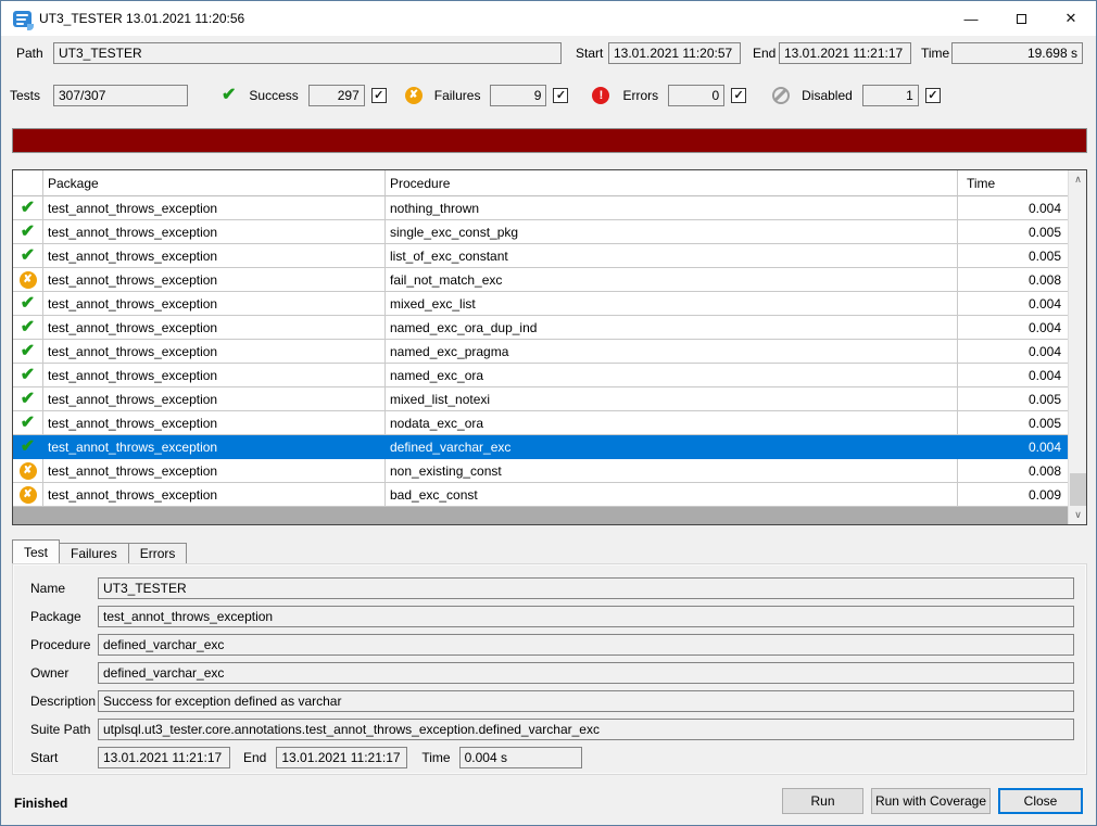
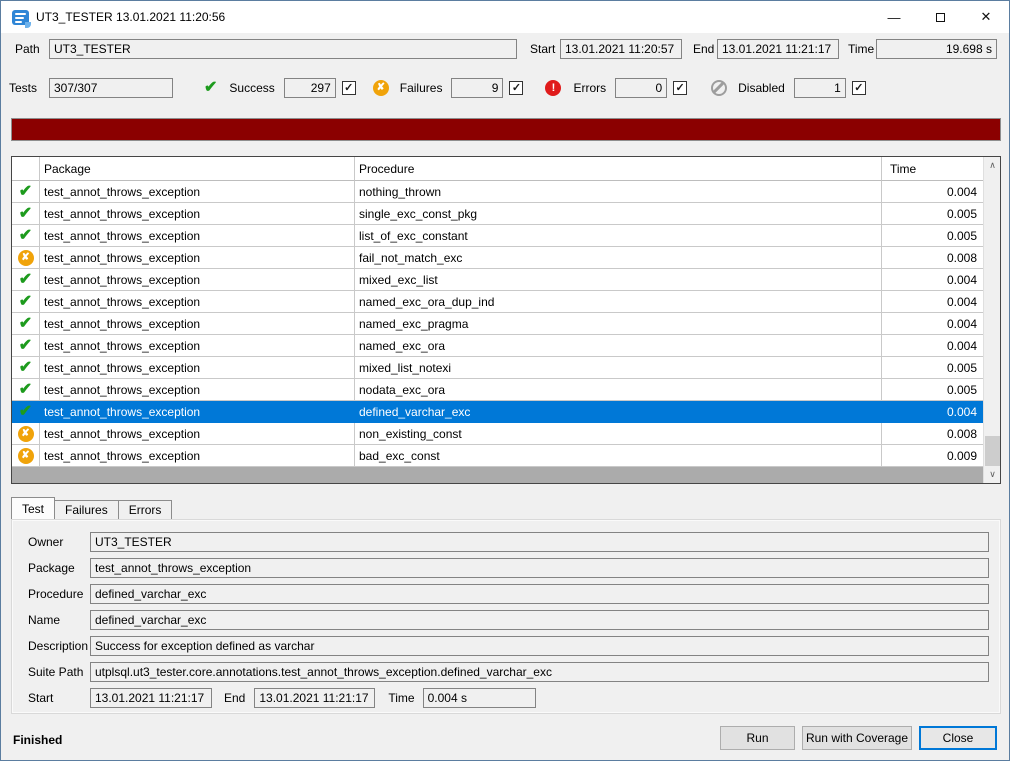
  UT3_TESTER 13.01.2021 11:20:56
  —
  ✕
  Path
  UT3_TESTER
  Start
  13.01.2021 11:20:57
  End
  13.01.2021 11:21:17
  Time
  19.698 s
  Tests
  307/307
  ✔
  Success
  297
  ✓
  ✘
  Failures
  9
  ✓
  !
  Errors
  0
  ✓
  Disabled
  1
  ✓
  Package
  Procedure
  Time
  ✔
  test_annot_throws_exception
  nothing_thrown
  0.004
  ✔
  test_annot_throws_exception
  single_exc_const_pkg
  0.005
  ✔
  test_annot_throws_exception
  list_of_exc_constant
  0.005
  ✘
  test_annot_throws_exception
  fail_not_match_exc
  0.008
  ✔
  test_annot_throws_exception
  mixed_exc_list
  0.004
  ✔
  test_annot_throws_exception
  named_exc_ora_dup_ind
  0.004
  ✔
  test_annot_throws_exception
  named_exc_pragma
  0.004
  ✔
  test_annot_throws_exception
  named_exc_ora
  0.004
  ✔
  test_annot_throws_exception
  mixed_list_notexi
  0.005
  ✔
  test_annot_throws_exception
  nodata_exc_ora
  0.005
  ✔
  test_annot_throws_exception
  defined_varchar_exc
  0.004
  ✘
  test_annot_throws_exception
  non_existing_const
  0.008
  ✘
  test_annot_throws_exception
  bad_exc_const
  0.009
  ∧
  ∨
  Test
  Failures
  Errors
- Name
+ Owner
  UT3_TESTER
  Package
  test_annot_throws_exception
  Procedure
  defined_varchar_exc
- Owner
+ Name
  defined_varchar_exc
  Description
  Success for exception defined as varchar
  Suite Path
  utplsql.ut3_tester.core.annotations.test_annot_throws_exception.defined_varchar_exc
  Start
  13.01.2021 11:21:17
  End
  13.01.2021 11:21:17
  Time
  0.004 s
  Finished
  Run
  Run with Coverage
  Close
